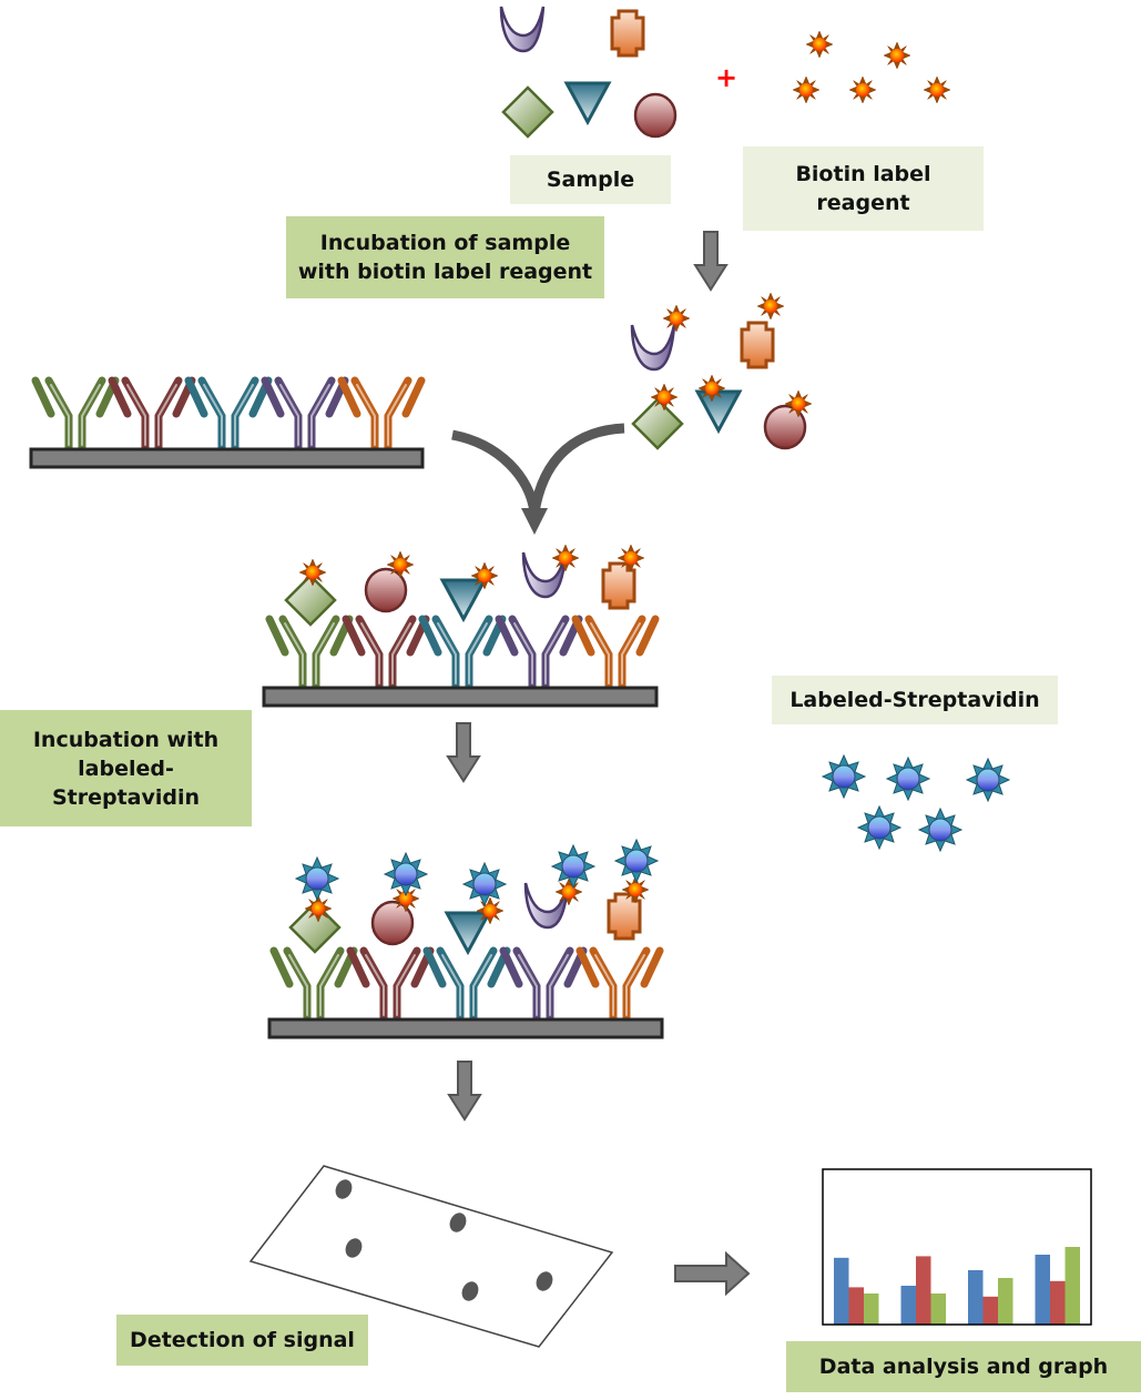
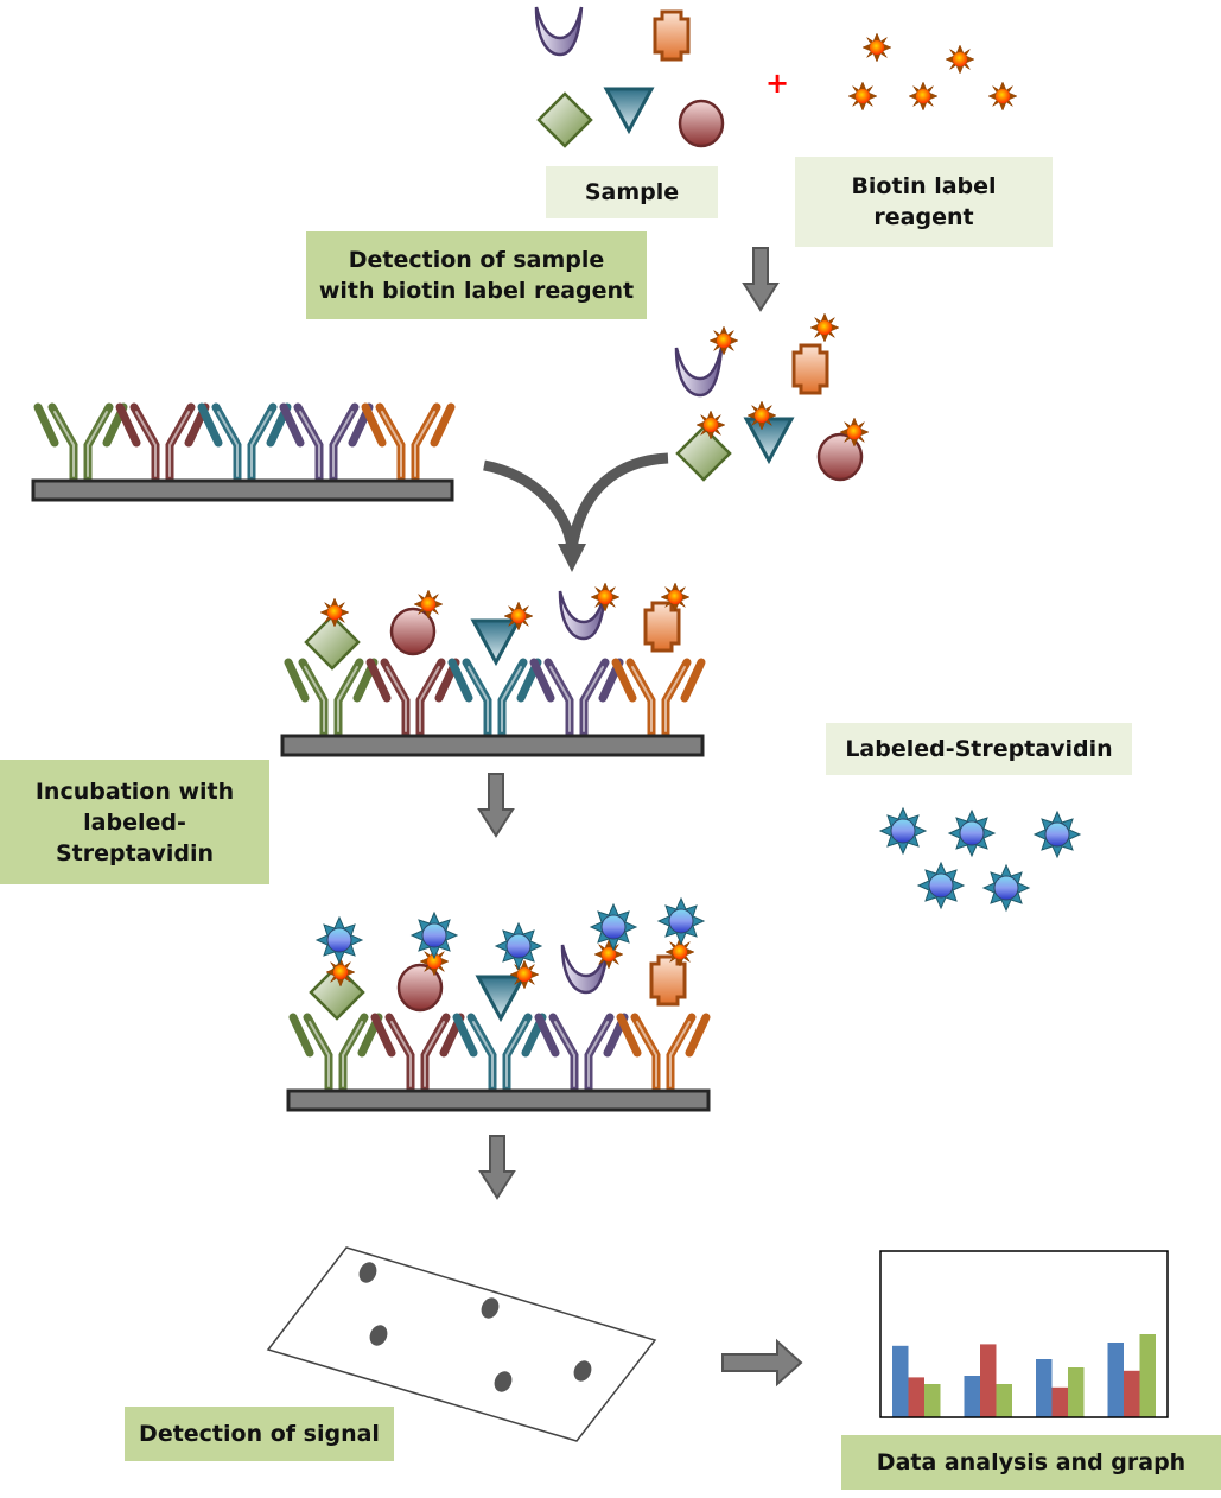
  +
  Sample
  Biotin label reagent
- Incubation of sample with biotin label reagent
+ Detection of sample with biotin label reagent
  Incubation with labeled-Streptavidin
  Labeled-Streptavidin
  Detection of signal
  Data analysis and graph
